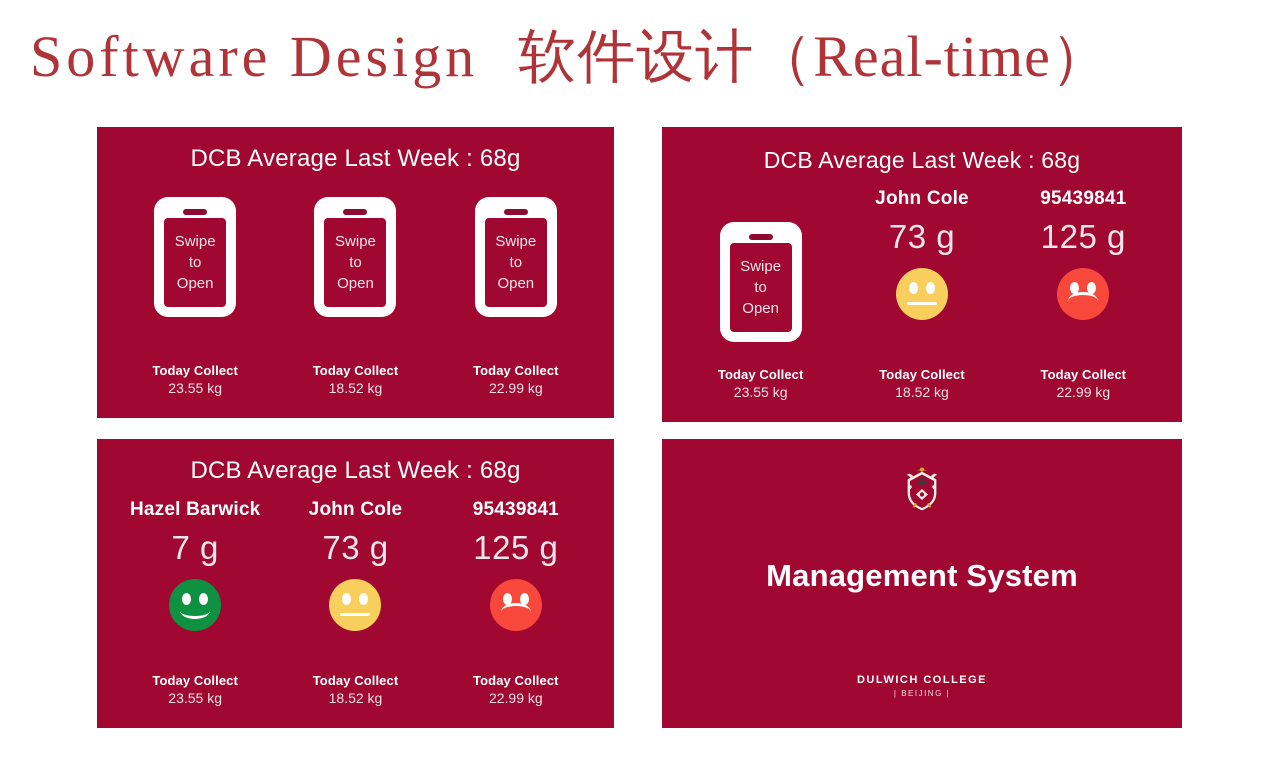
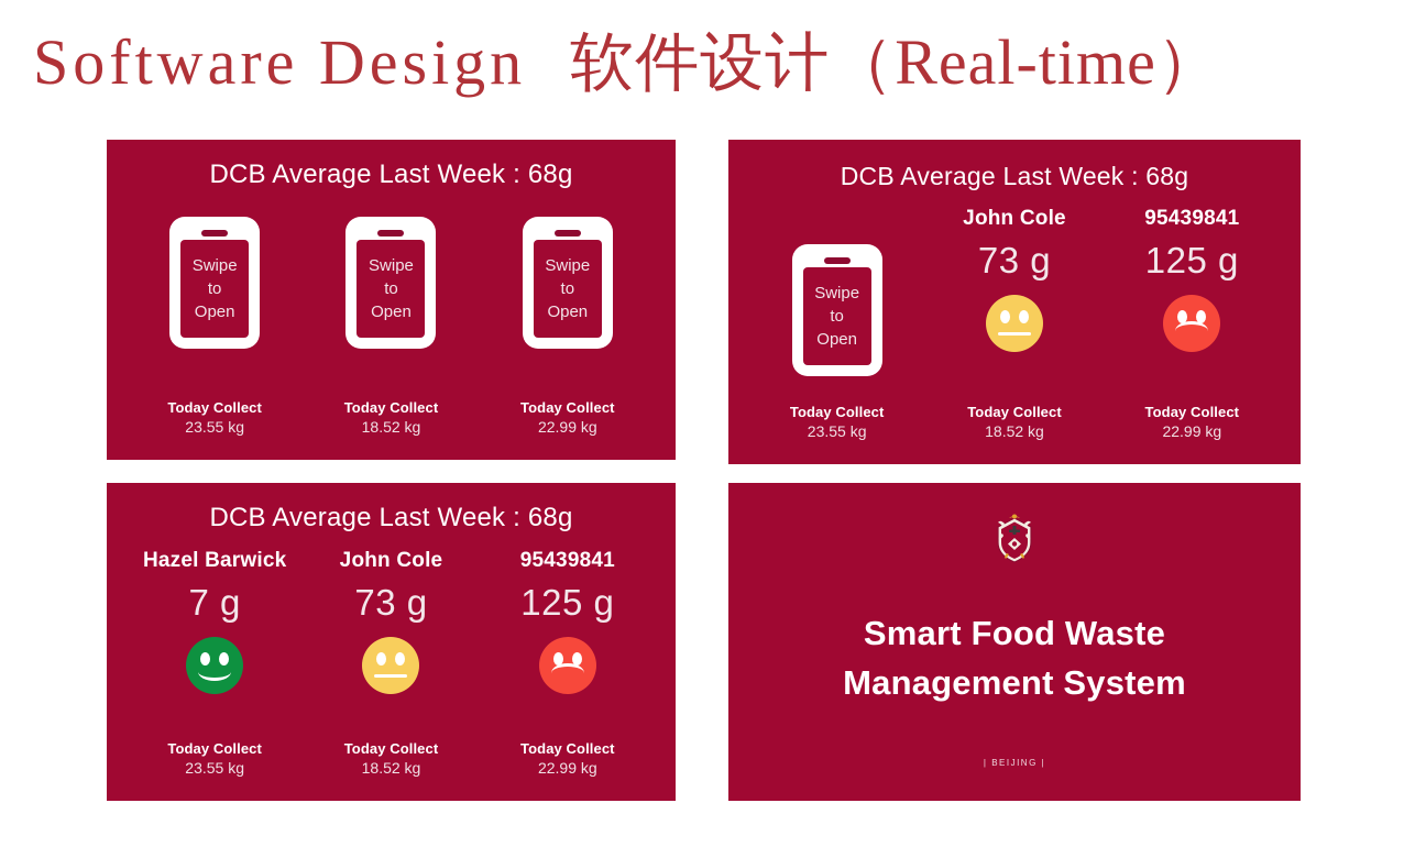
  Software Design 软件设计（Real-time）
  DCB Average Last Week : 68g
  Swipe
  to
  Open
  Swipe
  to
  Open
  Swipe
  to
  Open
  Today Collect
  23.55 kg
  Today Collect
  18.52 kg
  Today Collect
  22.99 kg
  DCB Average Last Week : 68g
  Swipe
  to
  Open
  John Cole
  73 g
  95439841
  125 g
  Today Collect
  23.55 kg
  Today Collect
  18.52 kg
  Today Collect
  22.99 kg
  DCB Average Last Week : 68g
  Hazel Barwick
  7 g
  John Cole
  73 g
  95439841
  125 g
  Today Collect
  23.55 kg
  Today Collect
  18.52 kg
  Today Collect
  22.99 kg
+ Smart Food Waste
  Management System
- DULWICH COLLEGE
  | BEIJING |
